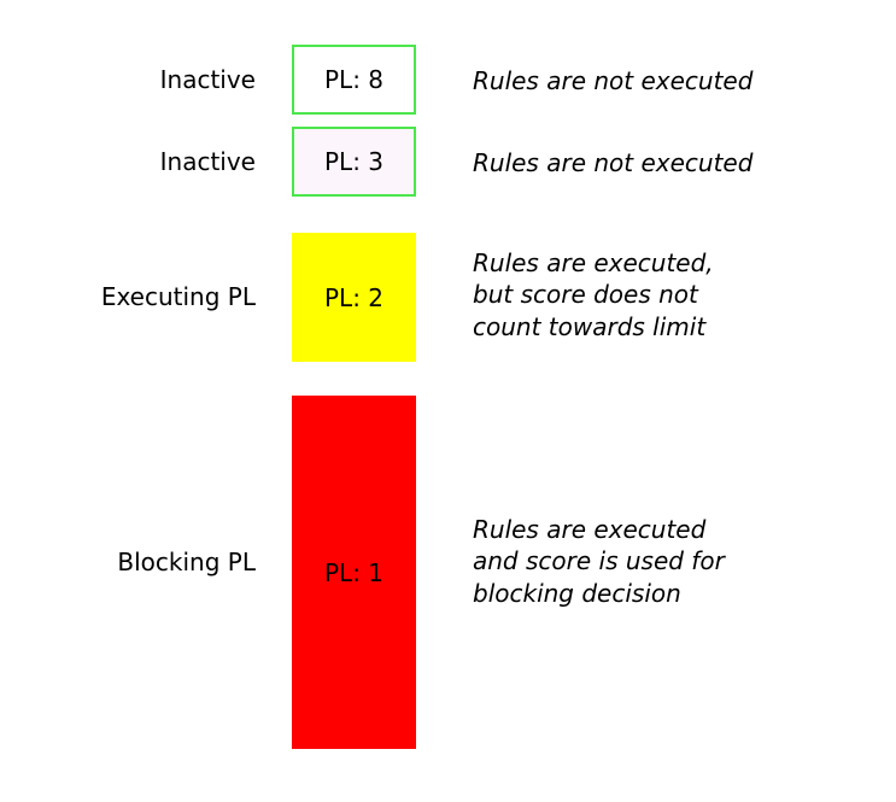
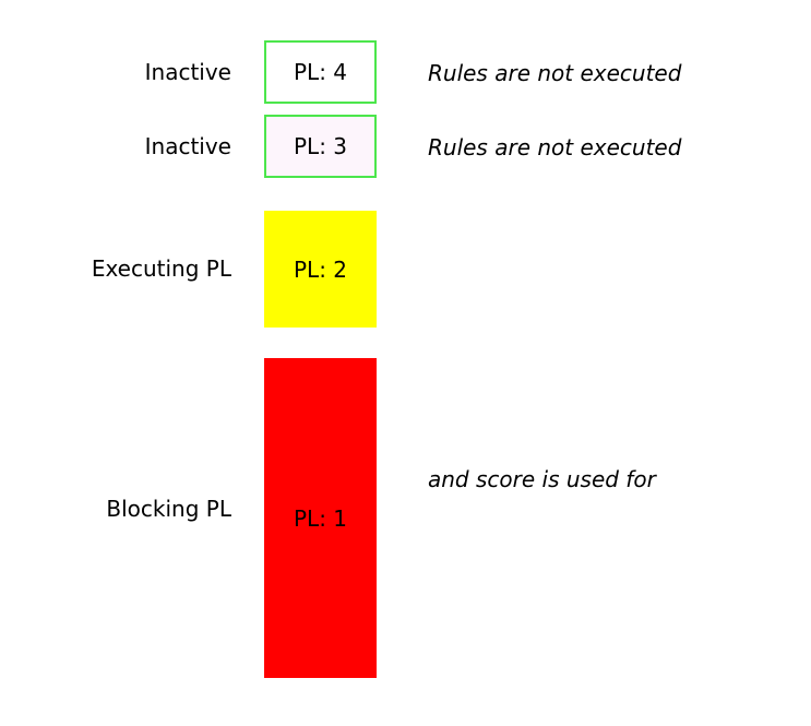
  Inactive
- PL: 8
+ PL: 4
  Rules are not executed
  Inactive
  PL: 3
  Rules are not executed
  Executing PL
  PL: 2
- Rules are executed,
- but score does not
- count towards limit
  Blocking PL
  PL: 1
- Rules are executed
  and score is used for
- blocking decision
